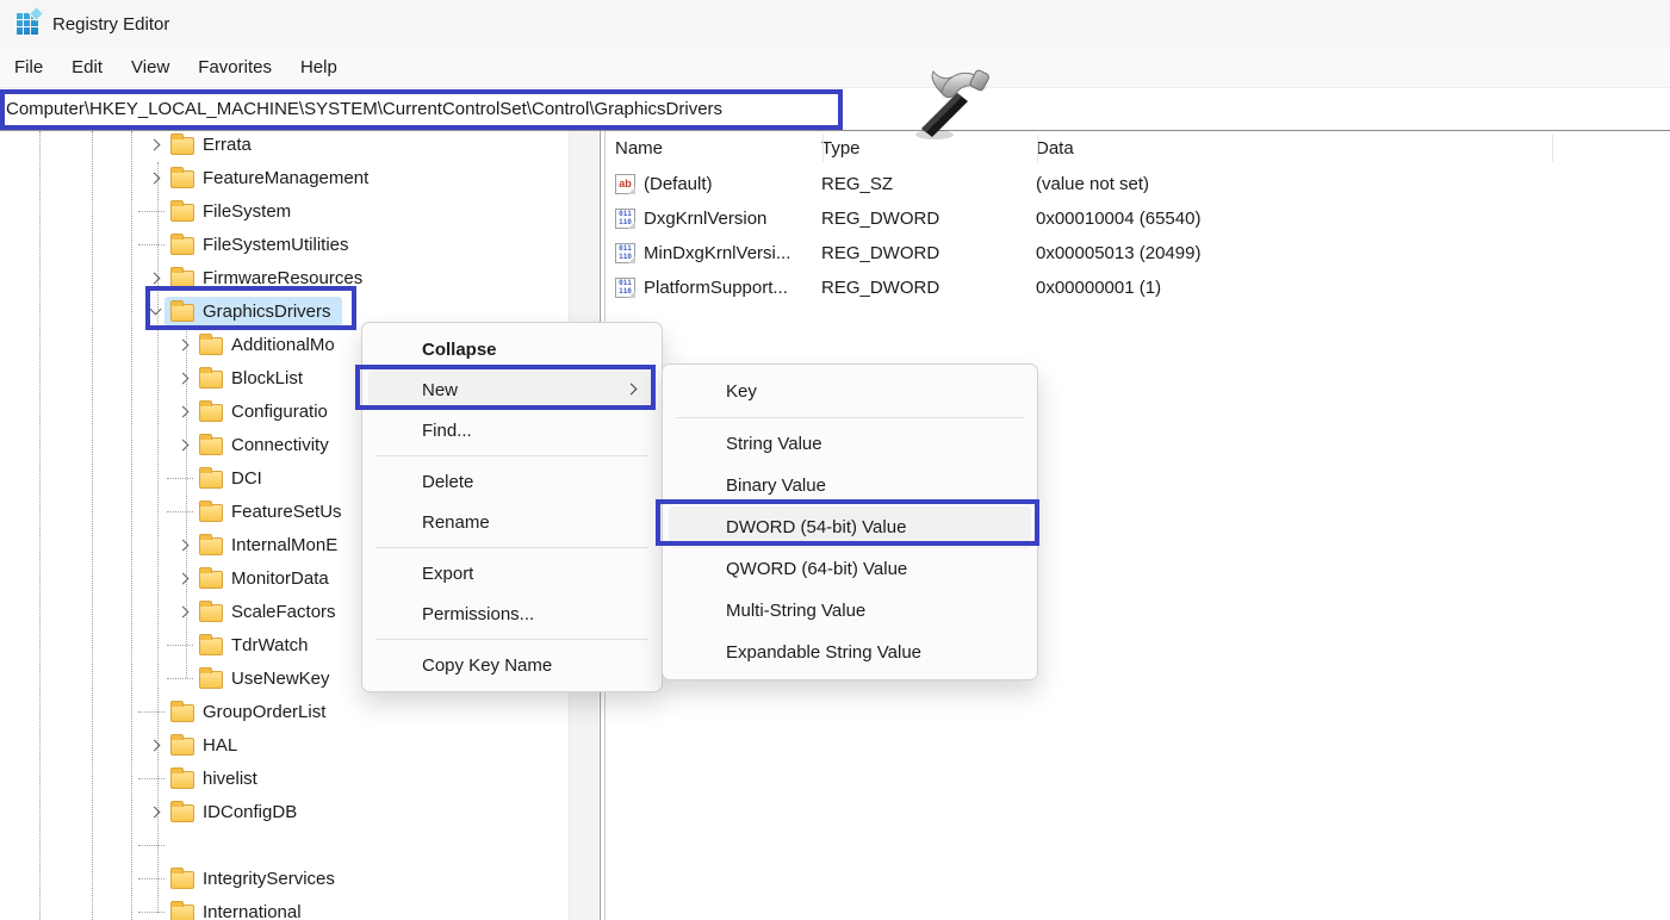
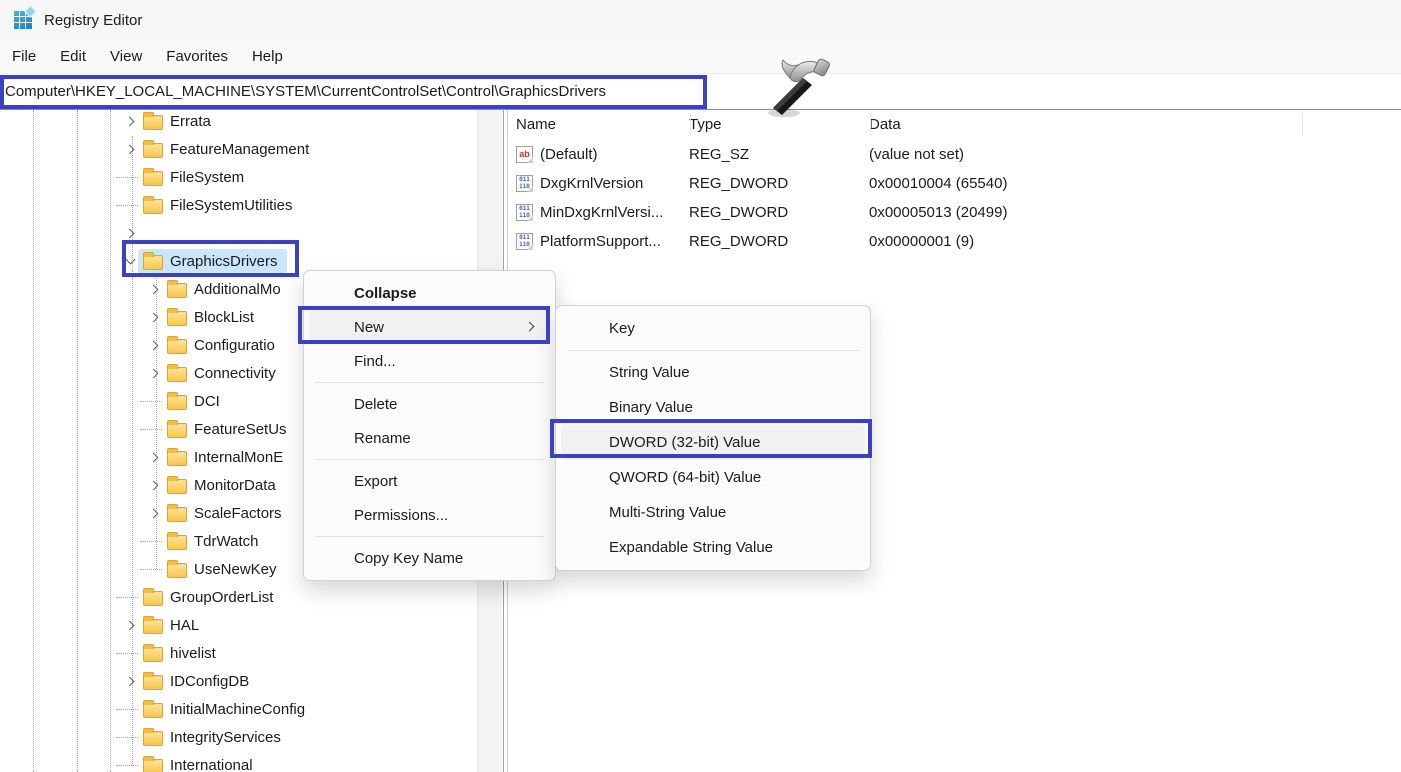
  Registry Editor
  File
  Edit
  View
  Favorites
  Help
  Computer\HKEY_LOCAL_MACHINE\SYSTEM\CurrentControlSet\Control\GraphicsDrivers
  Errata
  FeatureManagement
  FileSystem
  FileSystemUtilities
- FirmwareResources
  GraphicsDrivers
  AdditionalMo
  BlockList
  Configuratio
  Connectivity
  DCI
  FeatureSetUs
  InternalMonE
  MonitorData
  ScaleFactors
  TdrWatch
  UseNewKey
  GroupOrderList
  HAL
  hivelist
  IDConfigDB
+ InitialMachineConfig
  IntegrityServices
  International
  Name
  Type
  Data
  (Default)
  REG_SZ
  (value not set)
  DxgKrnlVersion
  REG_DWORD
  0x00010004 (65540)
  MinDxgKrnlVersi...
  REG_DWORD
  0x00005013 (20499)
  PlatformSupport...
  REG_DWORD
- 0x00000001 (1)
+ 0x00000001 (9)
  Collapse
  New
  Find...
  Delete
  Rename
  Export
  Permissions...
  Copy Key Name
  Key
  String Value
  Binary Value
- DWORD (54-bit) Value
+ DWORD (32-bit) Value
  QWORD (64-bit) Value
  Multi-String Value
  Expandable String Value
